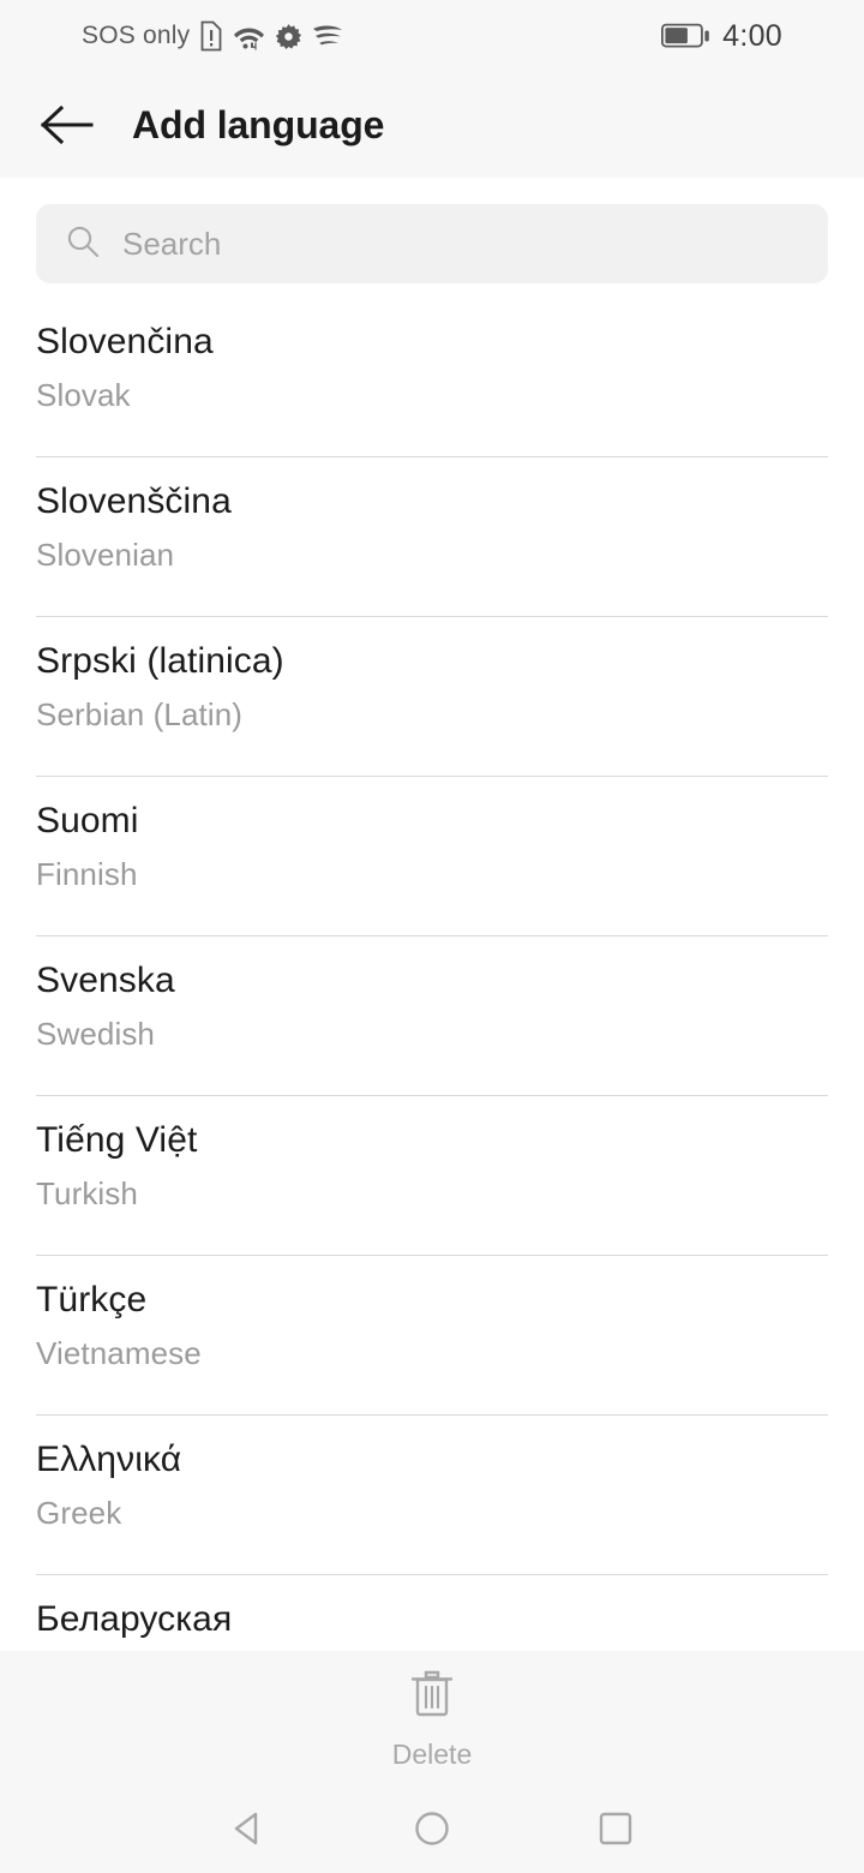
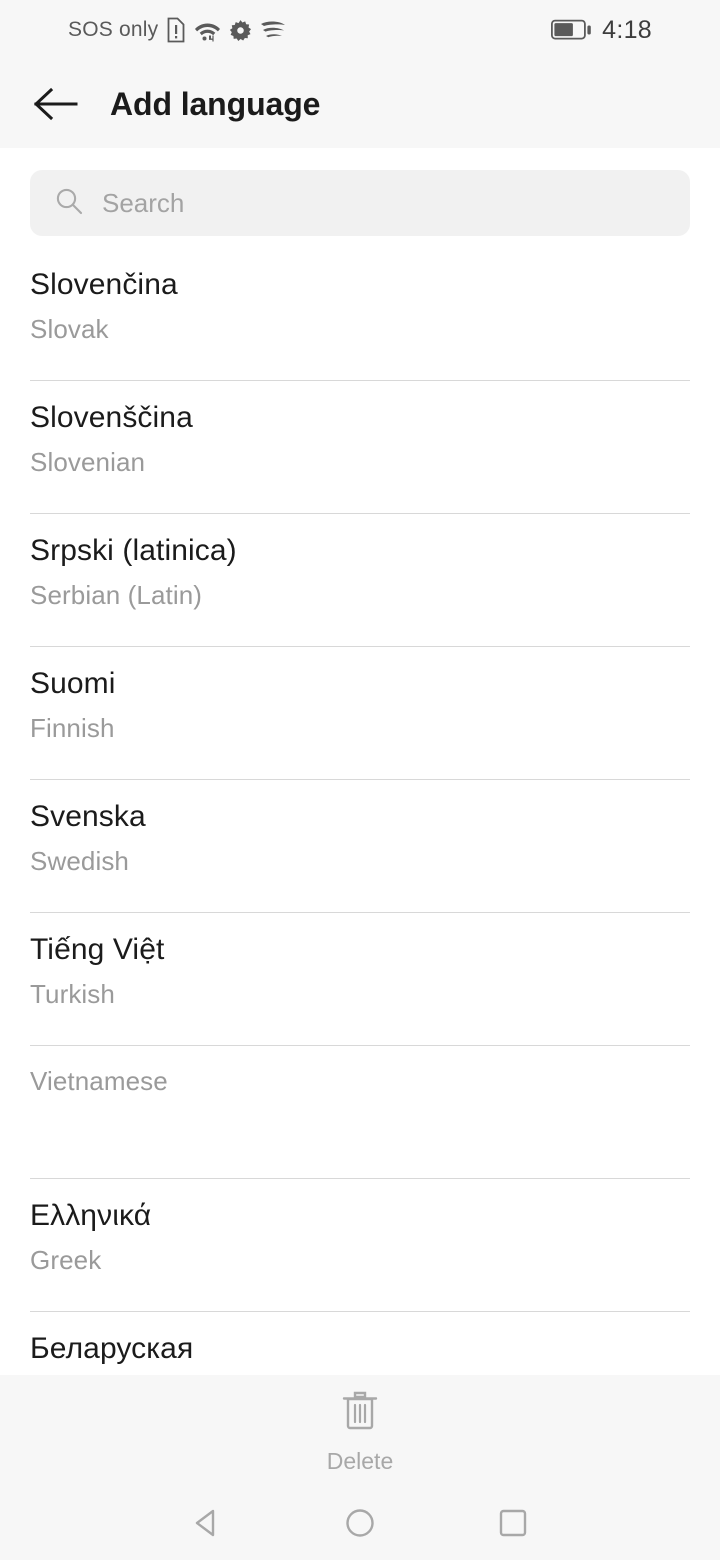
  SOS only
- 4:00
+ 4:18
  Add language
  Search
  Slovenčina
  Slovak
  Slovenščina
  Slovenian
  Srpski (latinica)
  Serbian (Latin)
  Suomi
  Finnish
  Svenska
  Swedish
  Tiếng Việt
  Turkish
- Türkçe
  Vietnamese
  Ελληνικά
  Greek
  Беларуская
  Delete
